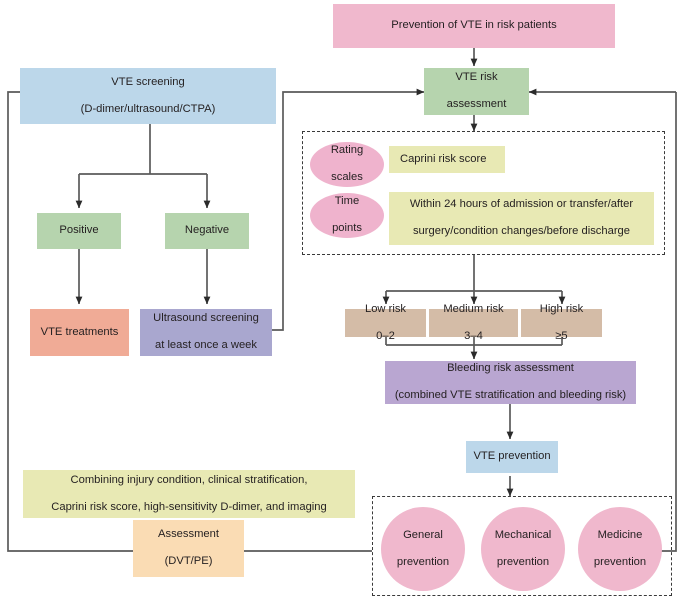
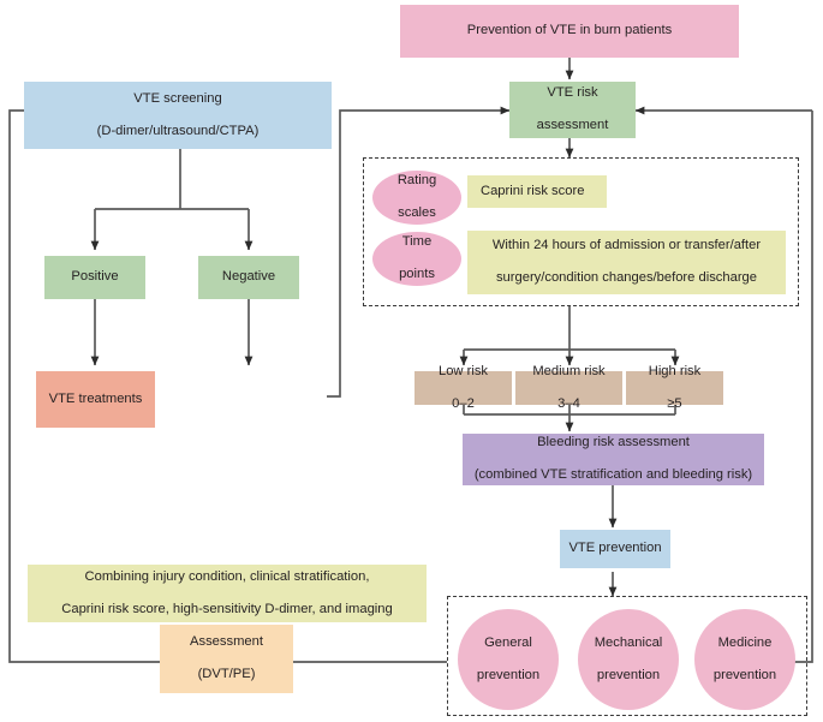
- Prevention of VTE in risk patients
+ Prevention of VTE in burn patients
  VTE screening
  (D-dimer/ultrasound/CTPA)
  VTE risk
  assessment
  Rating
  scales
  Caprini risk score
  Time
  points
  Within 24 hours of admission or transfer/after
  surgery/condition changes/before discharge
  Positive
  Negative
  VTE treatments
- Ultrasound screening
- at least once a week
  Low risk
  0–2
  Medium risk
  3–4
  High risk
  ≥5
  Bleeding risk assessment
  (combined VTE stratification and bleeding risk)
  VTE prevention
  General
  prevention
  Mechanical
  prevention
  Medicine
  prevention
  Combining injury condition, clinical stratification,
  Caprini risk score, high-sensitivity D-dimer, and imaging
  Assessment
  (DVT/PE)
